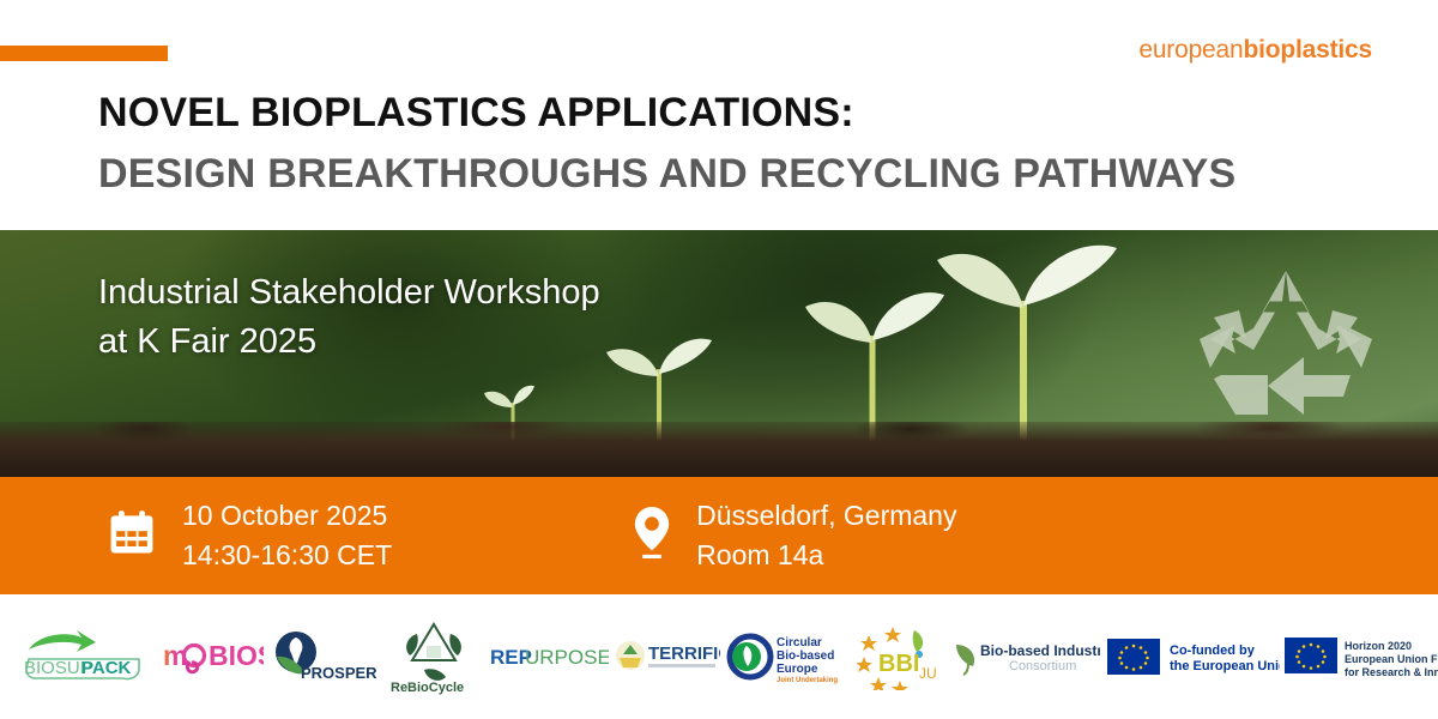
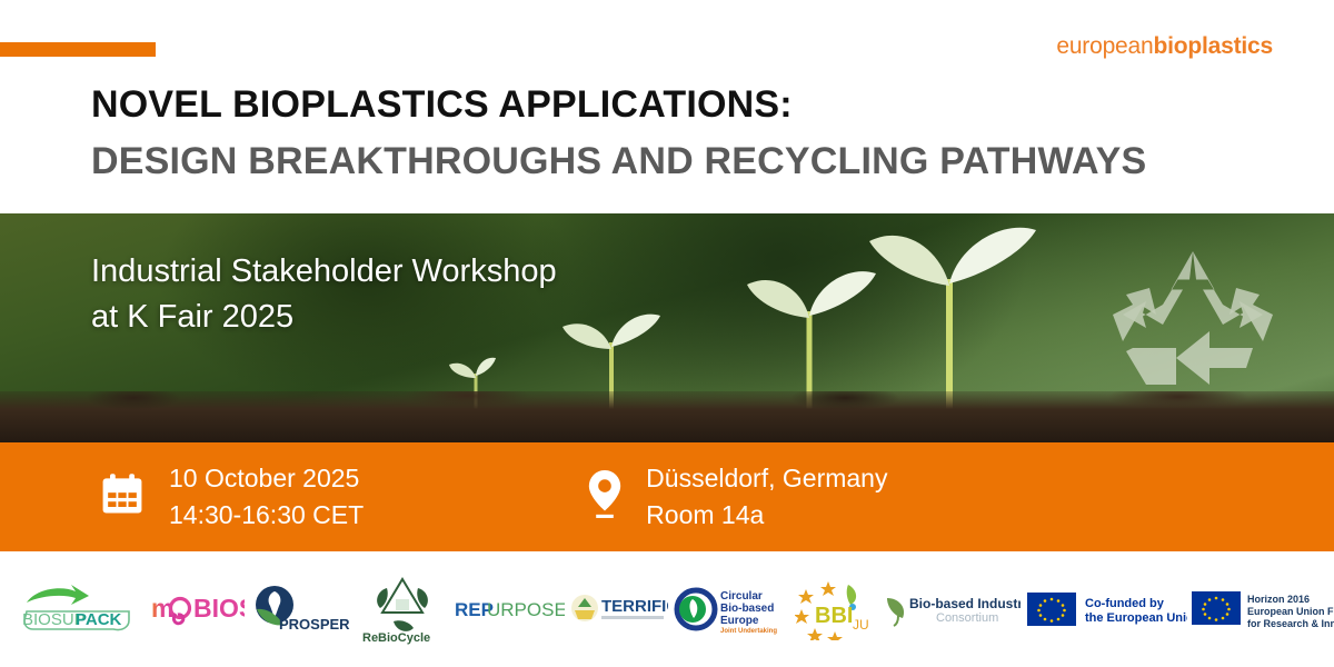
  europeanbioplastics
  NOVEL BIOPLASTICS APPLICATIONS:
  DESIGN BREAKTHROUGHS AND RECYCLING PATHWAYS
  Industrial Stakeholder Workshop
  at K Fair 2025
  10 October 2025
  14:30-16:30 CET
  Düsseldorf, Germany
  Room 14a
  BIOSUP
  PACK
  m
  BIO
  PROSPER
  ReBioCycle
  REP
  URPOSE
  TERRIFI
  Circular
  Bio-based
  Europe
  BBI
  JU
  Bio-based Industr
  Consortium
  Co-funded by
  the European Uni
- Horizon 2020
+ Horizon 2016
  European Union F
